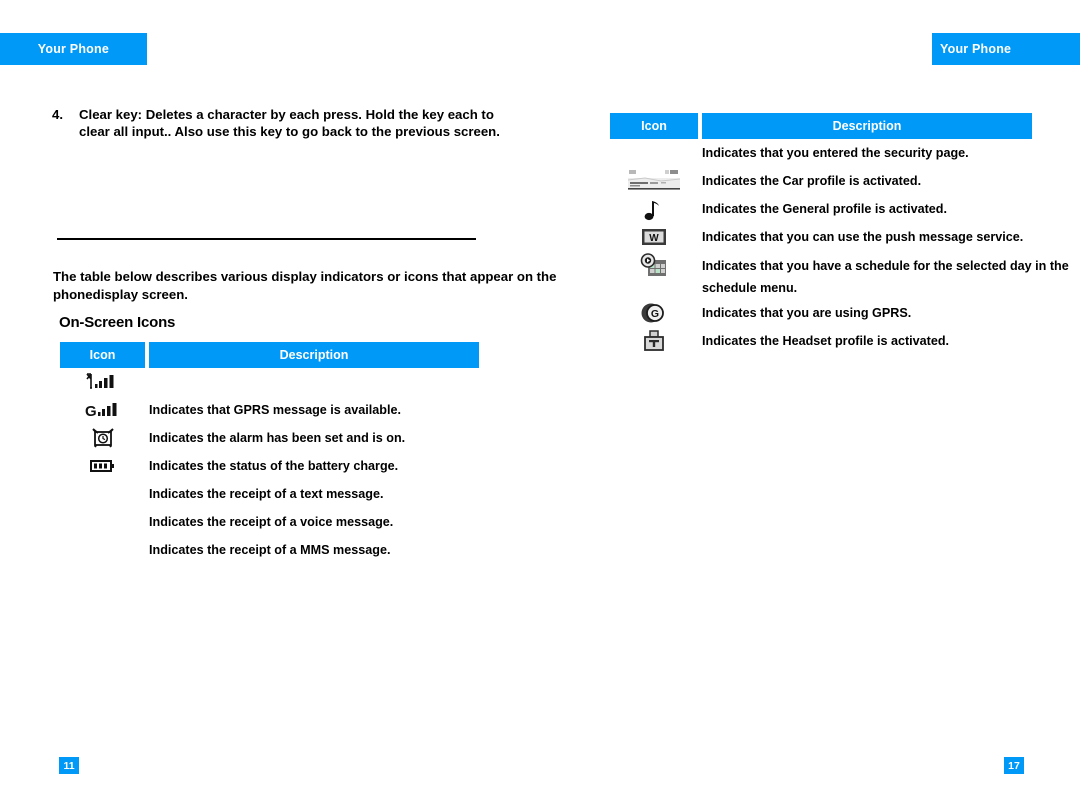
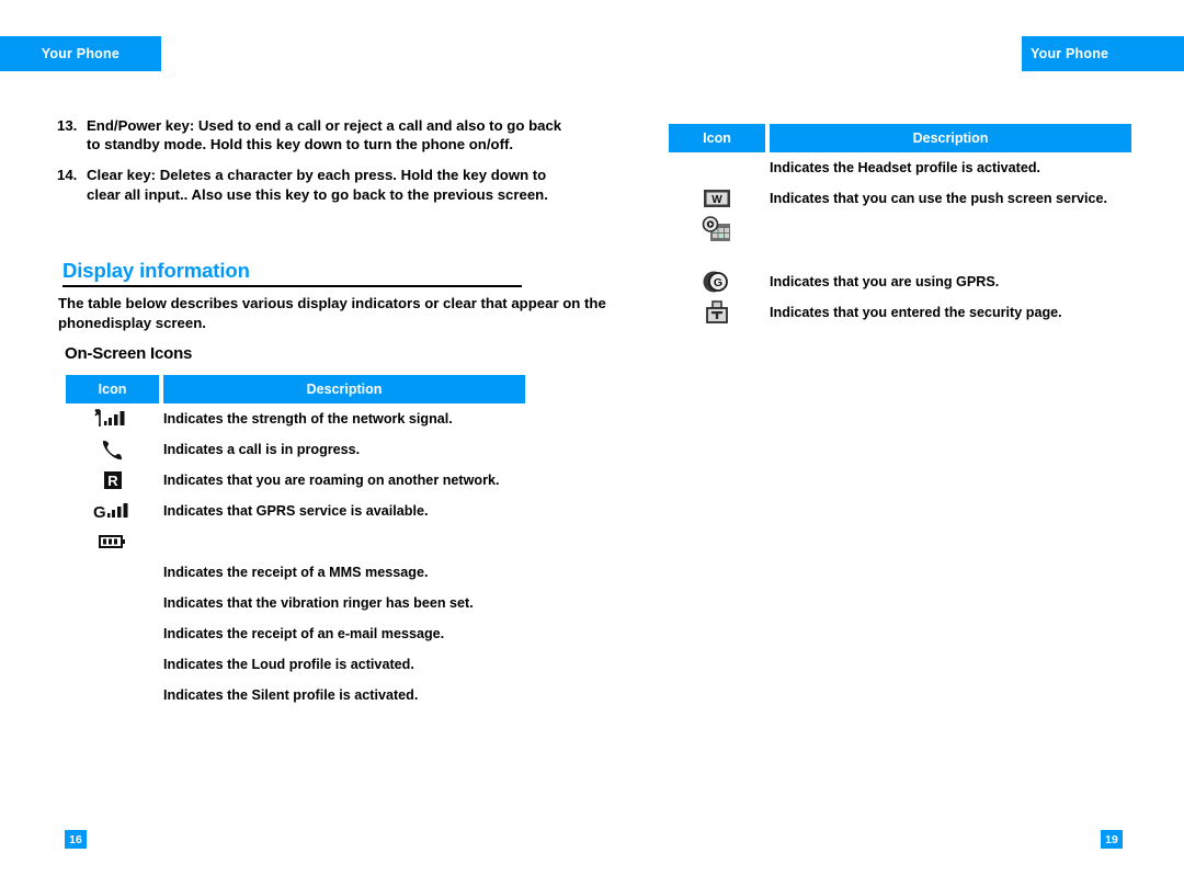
  Your Phone
+ 13.
+ End/Power key: Used to end a call or reject a call and also to go back to standby mode. Hold this key down to turn the phone on/off.
- 4.
+ 14.
- Clear key: Deletes a character by each press. Hold the key each to clear all input.. Also use this key to go back to the previous screen.
+ Clear key: Deletes a character by each press. Hold the key down to clear all input.. Also use this key to go back to the previous screen.
+ Display information
- The table below describes various display indicators or icons that appear on the phone display screen.
+ The table below describes various display indicators or clear that appear on the phone display screen.
  On-Screen Icons
  Icon
  Description
+ Indicates the strength of the network signal.
+ Indicates a call is in progress.
+ R
+ Indicates that you are roaming on another network.
  G
- Indicates that GPRS message is available.
+ Indicates that GPRS service is available.
- Indicates the alarm has been set and is on.
- Indicates the status of the battery charge.
- Indicates the receipt of a text message.
- Indicates the receipt of a voice message.
  Indicates the receipt of a MMS message.
+ Indicates that the vibration ringer has been set.
+ Indicates the receipt of an e-mail message.
+ Indicates the Loud profile is activated.
+ Indicates the Silent profile is activated.
- 11
+ 16
  Your Phone
  Icon
  Description
- Indicates that you entered the security page.
+ Indicates the Headset profile is activated.
- Indicates the Car profile is activated.
- Indicates the General profile is activated.
  W
- Indicates that you can use the push message service.
+ Indicates that you can use the push screen service.
- Indicates that you have a schedule for the selected day in the schedule menu.
  G
  Indicates that you are using GPRS.
- Indicates the Headset profile is activated.
+ Indicates that you entered the security page.
- 17
+ 19
